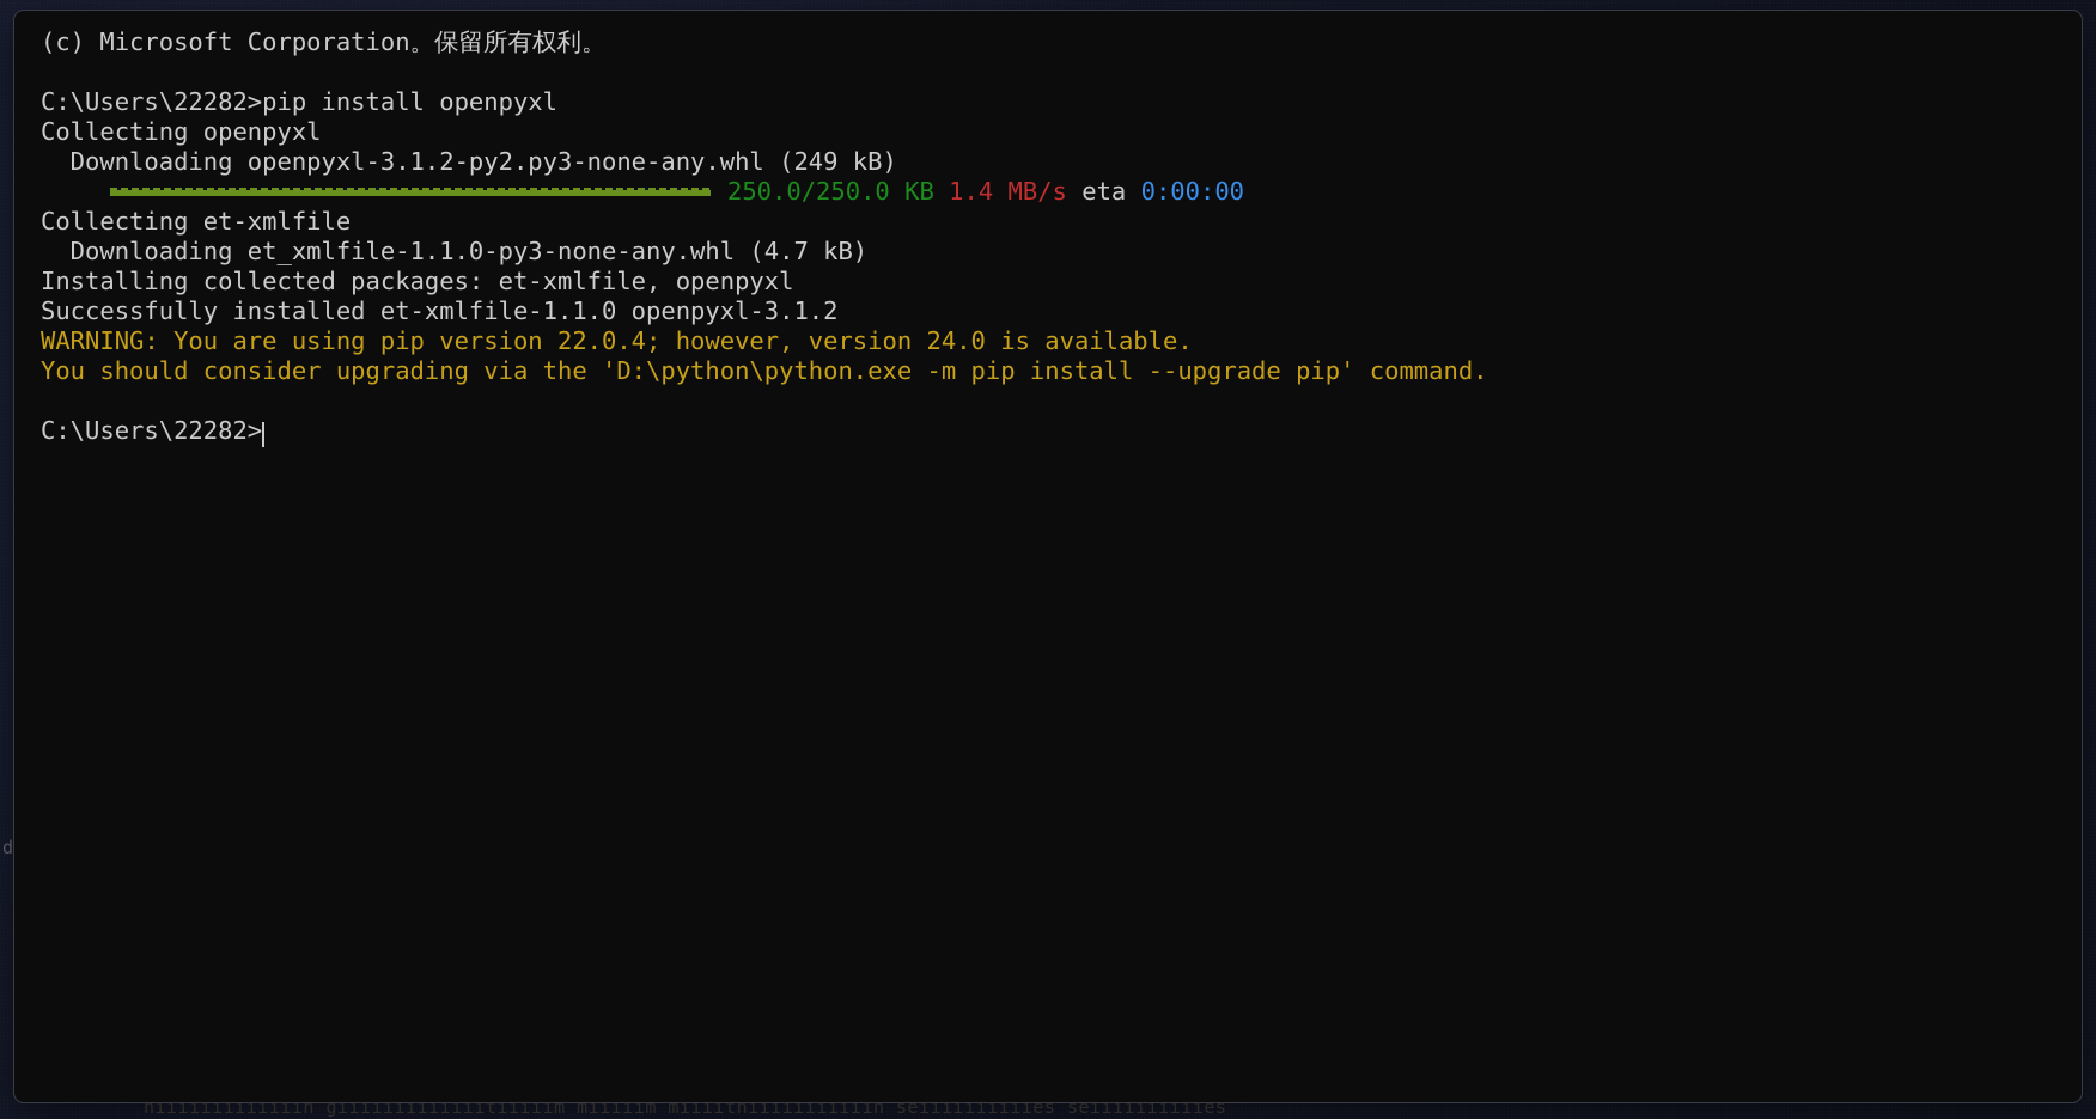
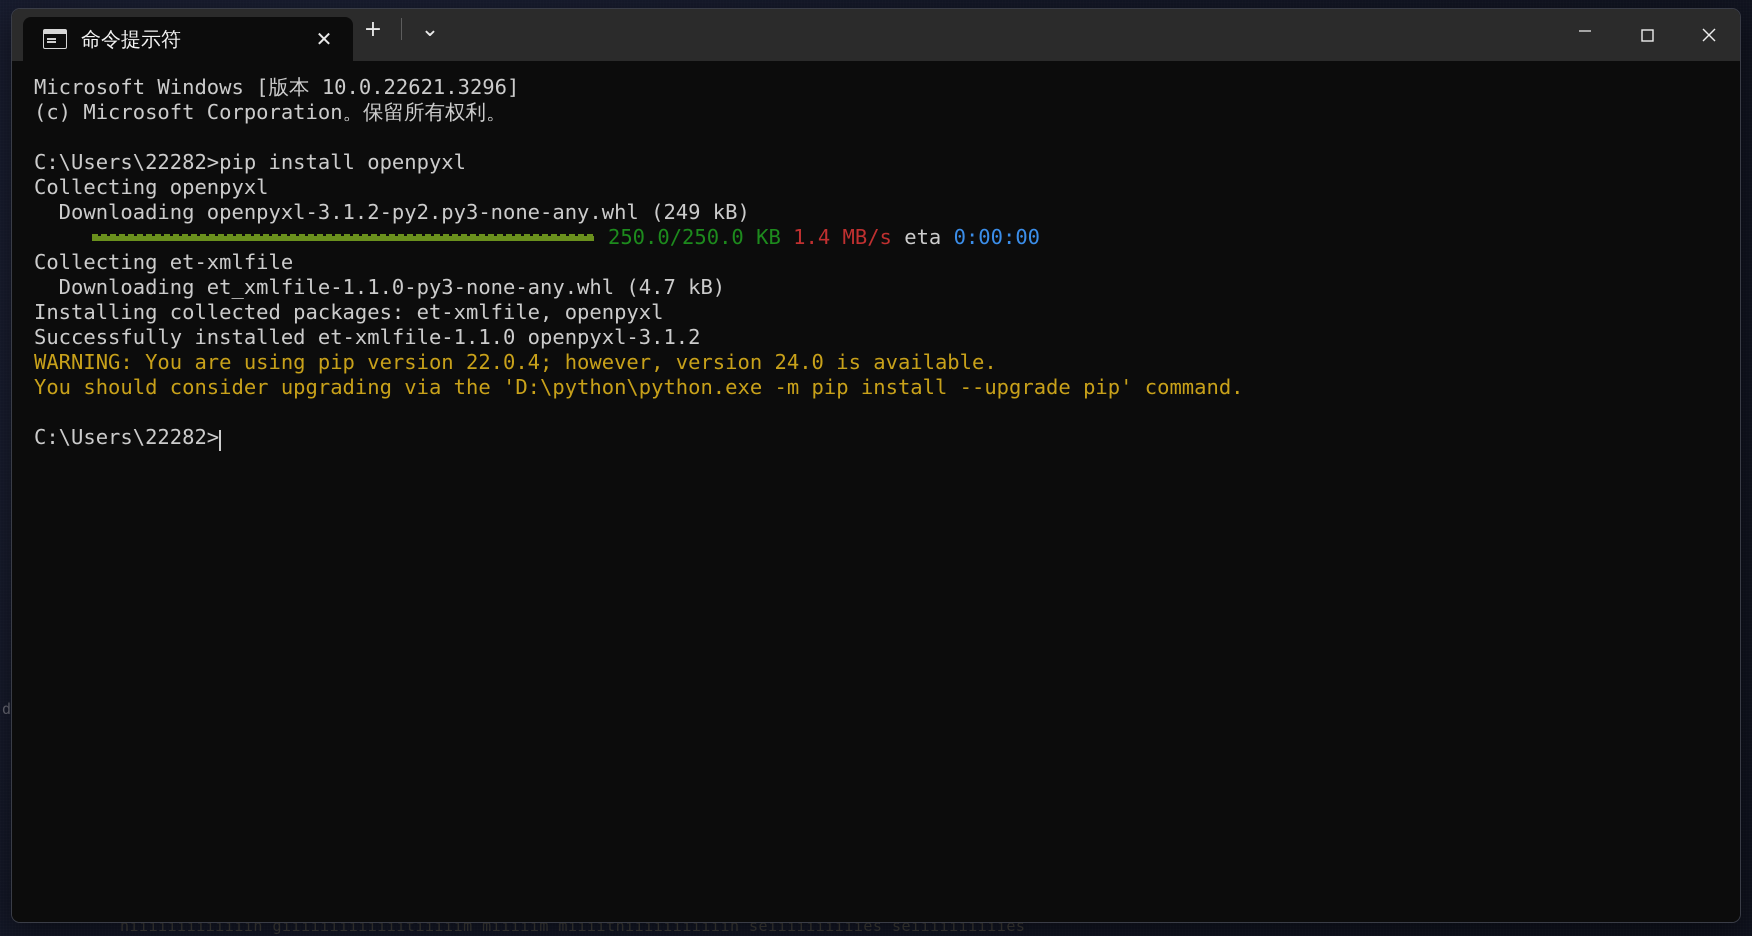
  d
  hiiiiiiiiiiiiih giiiiiiiiiiiiitiiiiim miiiiim miiiithiiiiiiiiiiih seiiiiiiiiiies seiiiiiiiiiies
+ 命令提示符
+ ✕
+ +
+ ⌄
+ Microsoft Windows [版本 10.0.22621.3296]
  (c) Microsoft Corporation。保留所有权利。
  C:\Users\22282>pip install openpyxl
  Collecting openpyxl
  Downloading openpyxl-3.1.2-py2.py3-none-any.whl (249 kB)
  250.0/250.0 KB
  1.4 MB/s
  eta
  0:00:00
  Collecting et-xmlfile
  Downloading et_xmlfile-1.1.0-py3-none-any.whl (4.7 kB)
  Installing collected packages: et-xmlfile, openpyxl
  Successfully installed et-xmlfile-1.1.0 openpyxl-3.1.2
  WARNING: You are using pip version 22.0.4; however, version 24.0 is available.
  You should consider upgrading via the 'D:\python\python.exe -m pip install --upgrade pip' command.
  C:\Users\22282>
